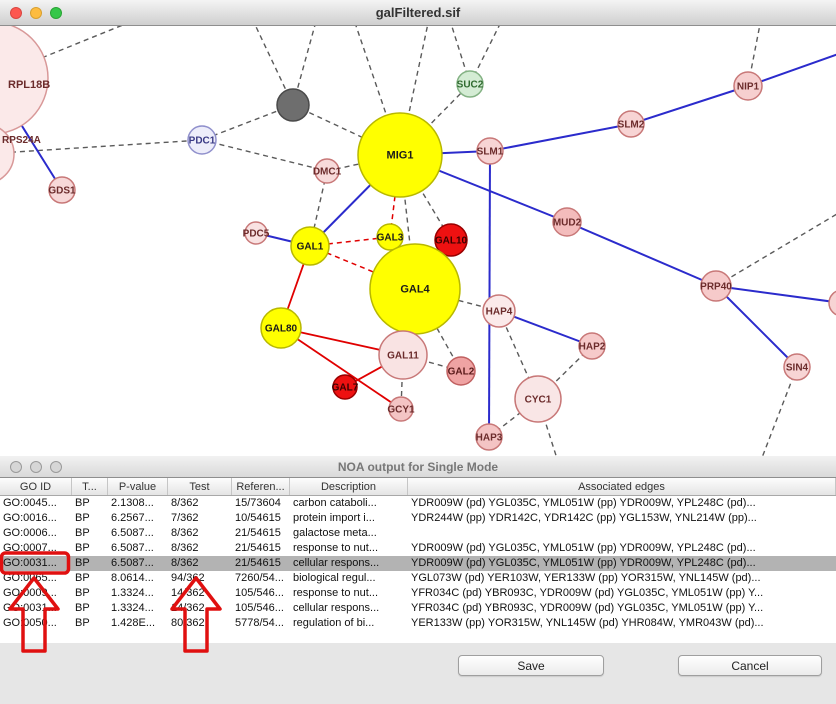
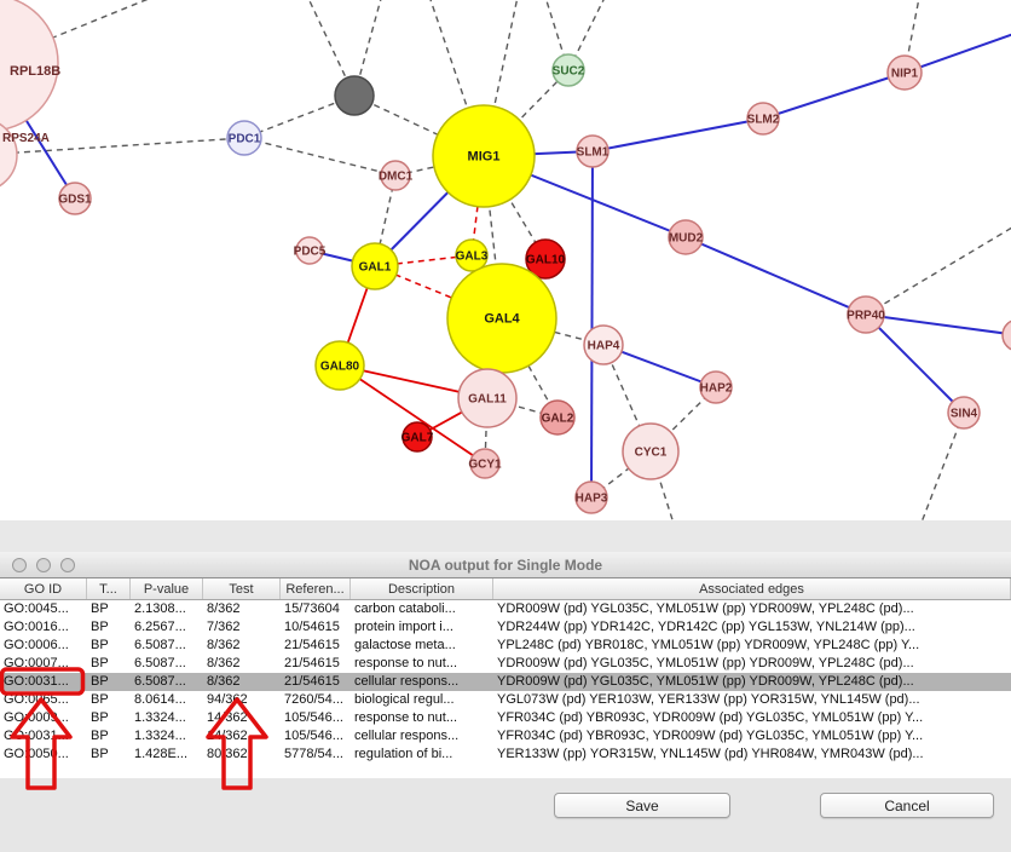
- galFiltered.sif
  RPL18B
  RPS24A
  GDS1
  PDC1
  DMC1
  MIG1
  SUC2
  SLM1
  SLM2
  NIP1
  MUD2
  PRP40
  SIN4
  PDC5
  GAL1
  GAL3
  GAL10
  GAL4
  HAP4
  HAP2
  GAL80
  GAL11
  GAL2
  GAL7
  GCY1
  CYC1
  HAP3
  NOA output for Single Mode
  GO ID
  T...
  P-value
  Test
  Referen...
  Description
  Associated edges
  GO:0045...
  BP
  2.1308...
  8/362
  15/73604
  carbon cataboli...
  YDR009W (pd) YGL035C, YML051W (pp) YDR009W, YPL248C (pd)...
  GO:0016...
  BP
  6.2567...
  7/362
  10/54615
  protein import i...
  YDR244W (pp) YDR142C, YDR142C (pp) YGL153W, YNL214W (pp)...
  GO:0006...
  BP
  6.5087...
  8/362
  21/54615
  galactose meta...
+ YPL248C (pd) YBR018C, YML051W (pp) YDR009W, YPL248C (pp) Y...
  GO:0007...
  BP
  6.5087...
  8/362
  21/54615
  response to nut...
  YDR009W (pd) YGL035C, YML051W (pp) YDR009W, YPL248C (pd)...
  GO:0031...
  BP
  6.5087...
  8/362
  21/54615
  cellular respons...
  YDR009W (pd) YGL035C, YML051W (pp) YDR009W, YPL248C (pd)...
  GO:065...
  BP
  8.0614...
  94/32
  7260/54...
  biological regul...
  YGL073W (pd) YER103W, YER133W (pp) YOR315W, YNL145W (pd)...
  GO000...
  BP
  1.3324...
  14362
  105/546...
  response to nut...
  YFR034C (pd) YBR093C, YDR009W (pd) YGL035C, YML051W (pp) Y...
  BP
  1.3324...
  105/546...
  cellular respons...
  YFR034C (pd) YBR093C, YDR009W (pd) YGL035C, YML051W (pp) Y...
  GO005...
  BP
  1.428E...
  80362
  5778/54...
  regulation of bi...
  YER133W (pp) YOR315W, YNL145W (pd) YHR084W, YMR043W (pd)...
  Save
  Cancel
